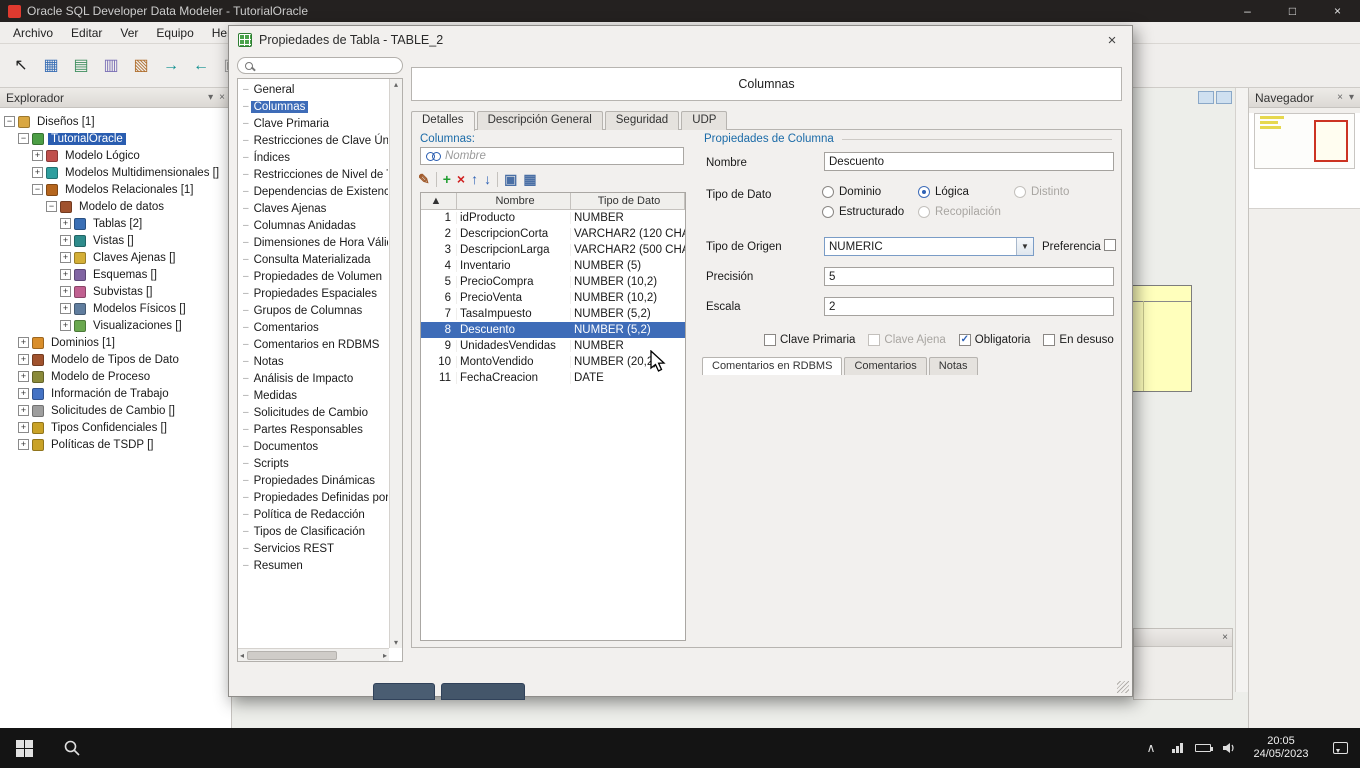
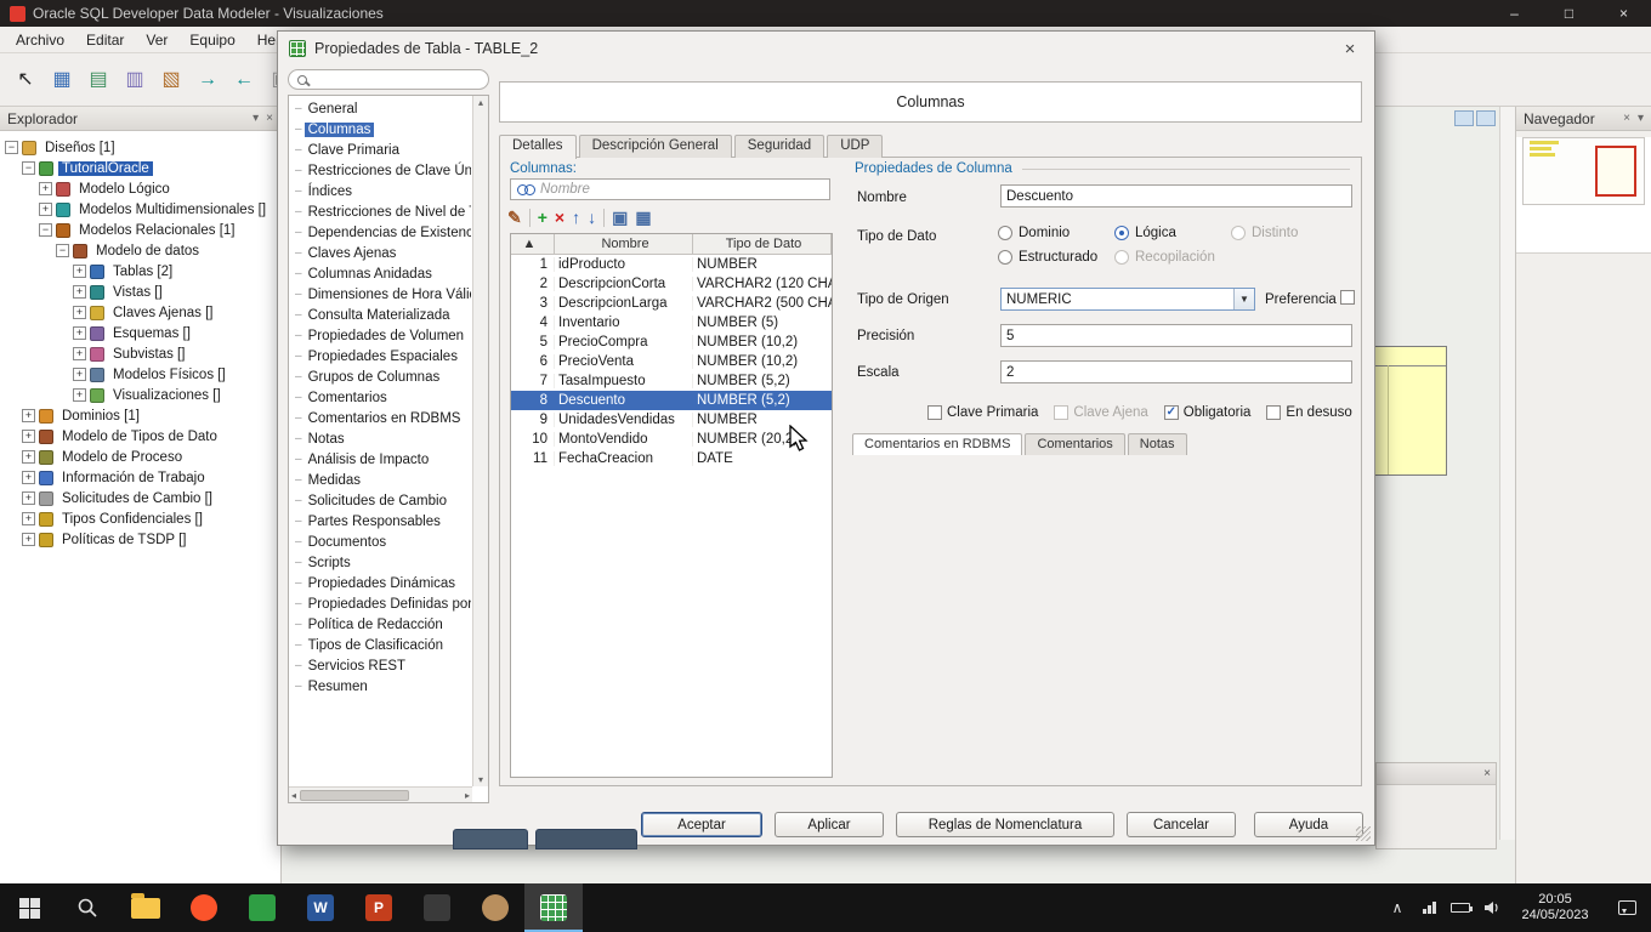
- Oracle SQL Developer Data Modeler - TutorialOracle
+ Oracle SQL Developer Data Modeler - Visualizaciones
  –
  □
  ×
  Archivo
  Editar
  Ver
  Equipo
  ↖
  ▦
  ▤
  ▥
  ▧
  →
  ←
  ×
  Explorador
  ▾
  ×
  −
  Diseños [1]
  −
  TutorialOracle
  +
  Modelo Lógico
  +
  Modelos Multidimensionales []
  −
  Modelos Relacionales [1]
  −
  Modelo de datos
  +
  Tablas [2]
  +
  Vistas []
  +
  Claves Ajenas []
  +
  Esquemas []
  +
  Subvistas []
  +
  Modelos Físicos []
  +
  Visualizaciones []
  +
  Dominios [1]
  +
  Modelo de Tipos de Dato
  +
  Modelo de Proceso
  +
  Información de Trabajo
  +
  Solicitudes de Cambio []
  +
  Tipos Confidenciales []
  +
  Políticas de TSDP []
  Navegador
  ×
  ▾
  Propiedades de Tabla - TABLE_2
  ×
  –
  General
  –
  Columnas
  –
  Clave Primaria
  –
  Restricciones de Clave Ún
  –
  Índices
  –
  Restricciones de Nivel de
  –
  Dependencias de Existenc
  –
  Claves Ajenas
  –
  Columnas Anidadas
  –
  Dimensiones de Hora Váli
  –
  Consulta Materializada
  –
  Propiedades de Volumen
  –
  Propiedades Espaciales
  –
  Grupos de Columnas
  –
  Comentarios
  –
  Comentarios en RDBMS
  –
  Notas
  –
  Análisis de Impacto
  –
  Medidas
  –
  Solicitudes de Cambio
  –
  Partes Responsables
  –
  Documentos
  –
  Scripts
  –
  Propiedades Dinámicas
  –
  Propiedades Definidas por
  –
  Política de Redacción
  –
  Tipos de Clasificación
  –
  Servicios REST
  –
  Resumen
  ▴
  ▾
  ◂
  ▸
  Columnas
  Detalles
  Descripción General
  Seguridad
  UDP
  Columnas:
  Nombre
  ✎
  +
  ×
  ↑
  ↓
  ▣
  ▦
  ▲
  Nombre
  Tipo de Dato
  1
  idProducto
  NUMBER
  2
  DescripcionCorta
  VARCHAR2 (120 CH
  3
  DescripcionLarga
  VARCHAR2 (500 CH
  4
  Inventario
  NUMBER (5)
  5
  PrecioCompra
  NUMBER (10,2)
  6
  PrecioVenta
  NUMBER (10,2)
  7
  TasaImpuesto
  NUMBER (5,2)
  8
  Descuento
  NUMBER (5,2)
  9
  UnidadesVendidas
  NUMBER
  10
  MontoVendido
  NUMBER (20,2
  11
  FechaCreacion
  DATE
  Propiedades de Columna
  Nombre
  Descuento
  Tipo de Dato
  Dominio
  Lógica
  Distinto
  Estructurado
  Recopilación
  Tipo de Origen
  NUMERIC
  ▼
  Preferencia
  Precisión
  5
  Escala
  2
  Clave Primaria
  Clave Ajena
  Obligatoria
  En desuso
  Comentarios en RDBMS
  Comentarios
  Notas
+ Aceptar
+ Aplicar
+ Reglas de Nomenclatura
+ Cancelar
+ Ayuda
+ W
+ P
  ∧
  20:05
  24/05/2023
